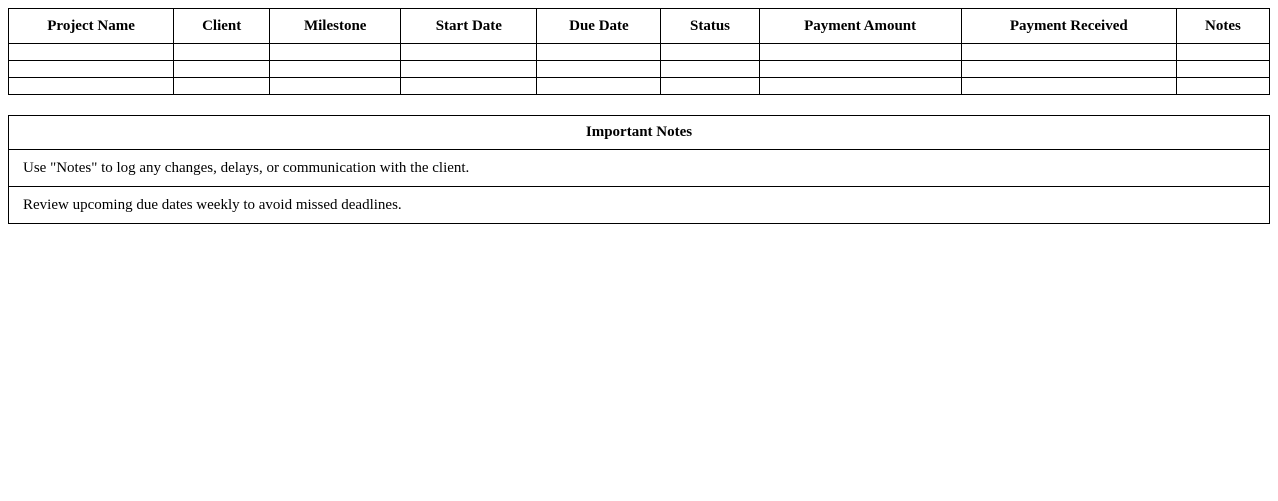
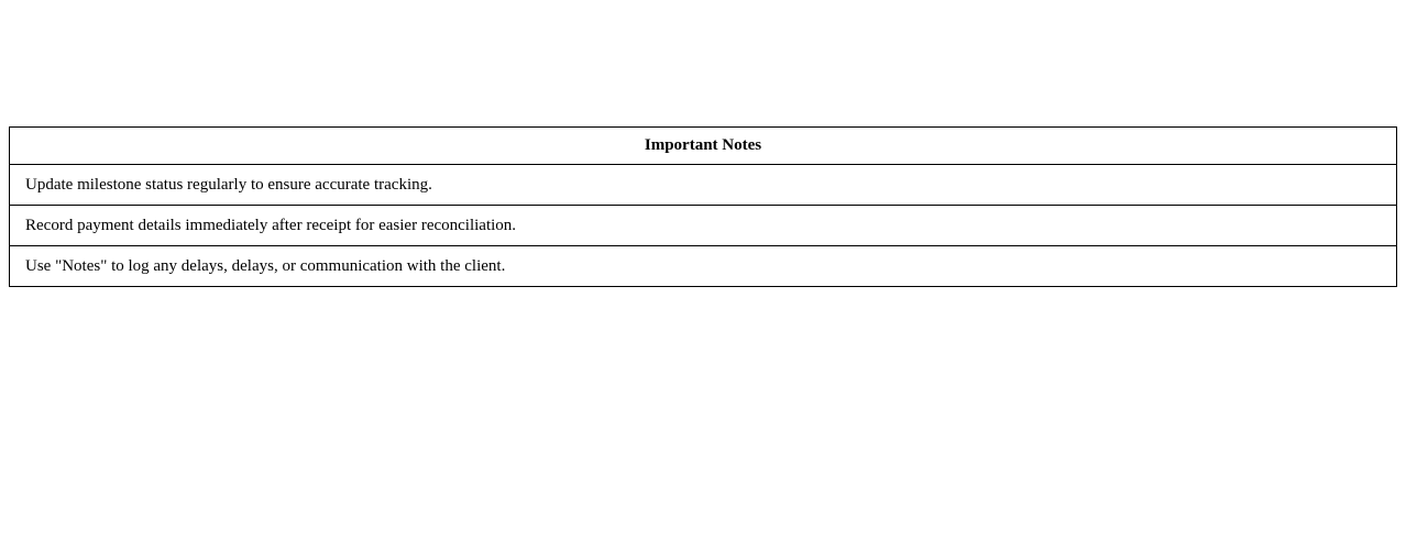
- Project Name	Client	Milestone	Start Date	Due Date	Status	Payment Amount	Payment Received	Notes
  Important Notes
+ Update milestone status regularly to ensure accurate tracking.
+ Record payment details immediately after receipt for easier reconciliation.
- Use "Notes" to log any changes, delays, or communication with the client.
+ Use "Notes" to log any delays, delays, or communication with the client.
- Review upcoming due dates weekly to avoid missed deadlines.
